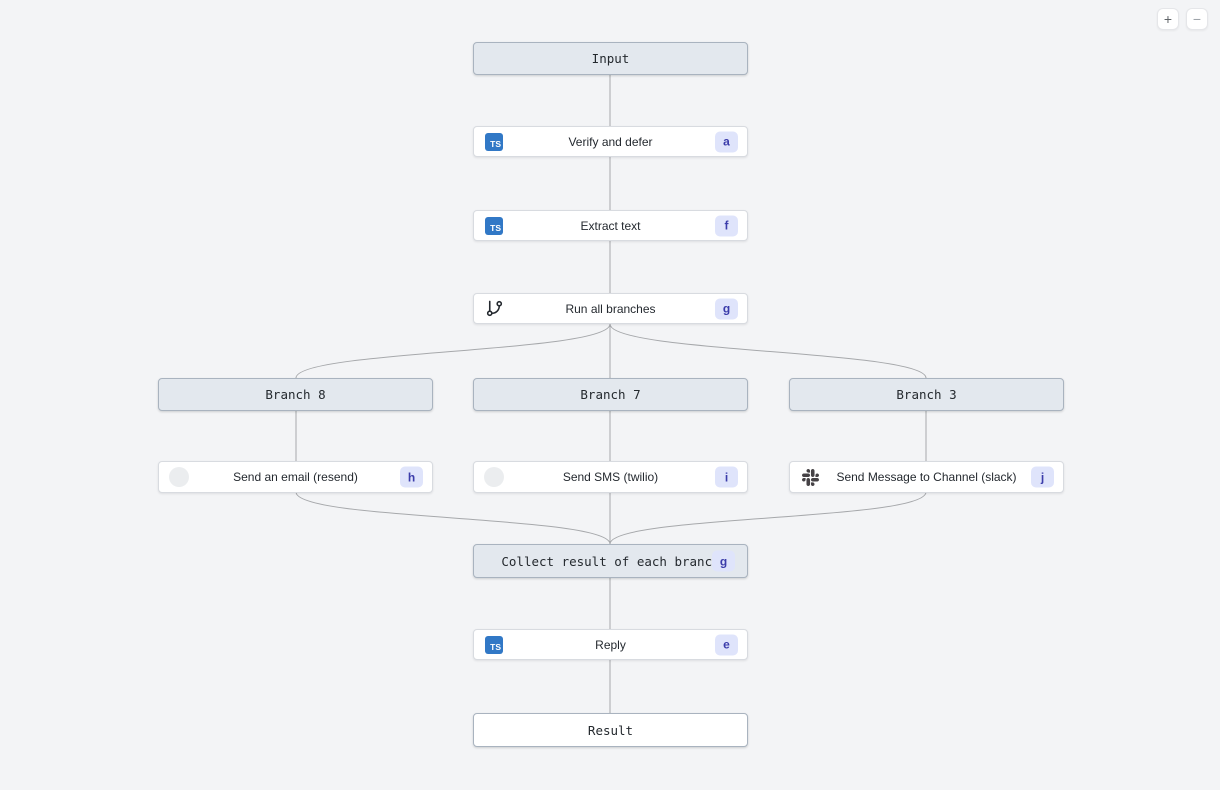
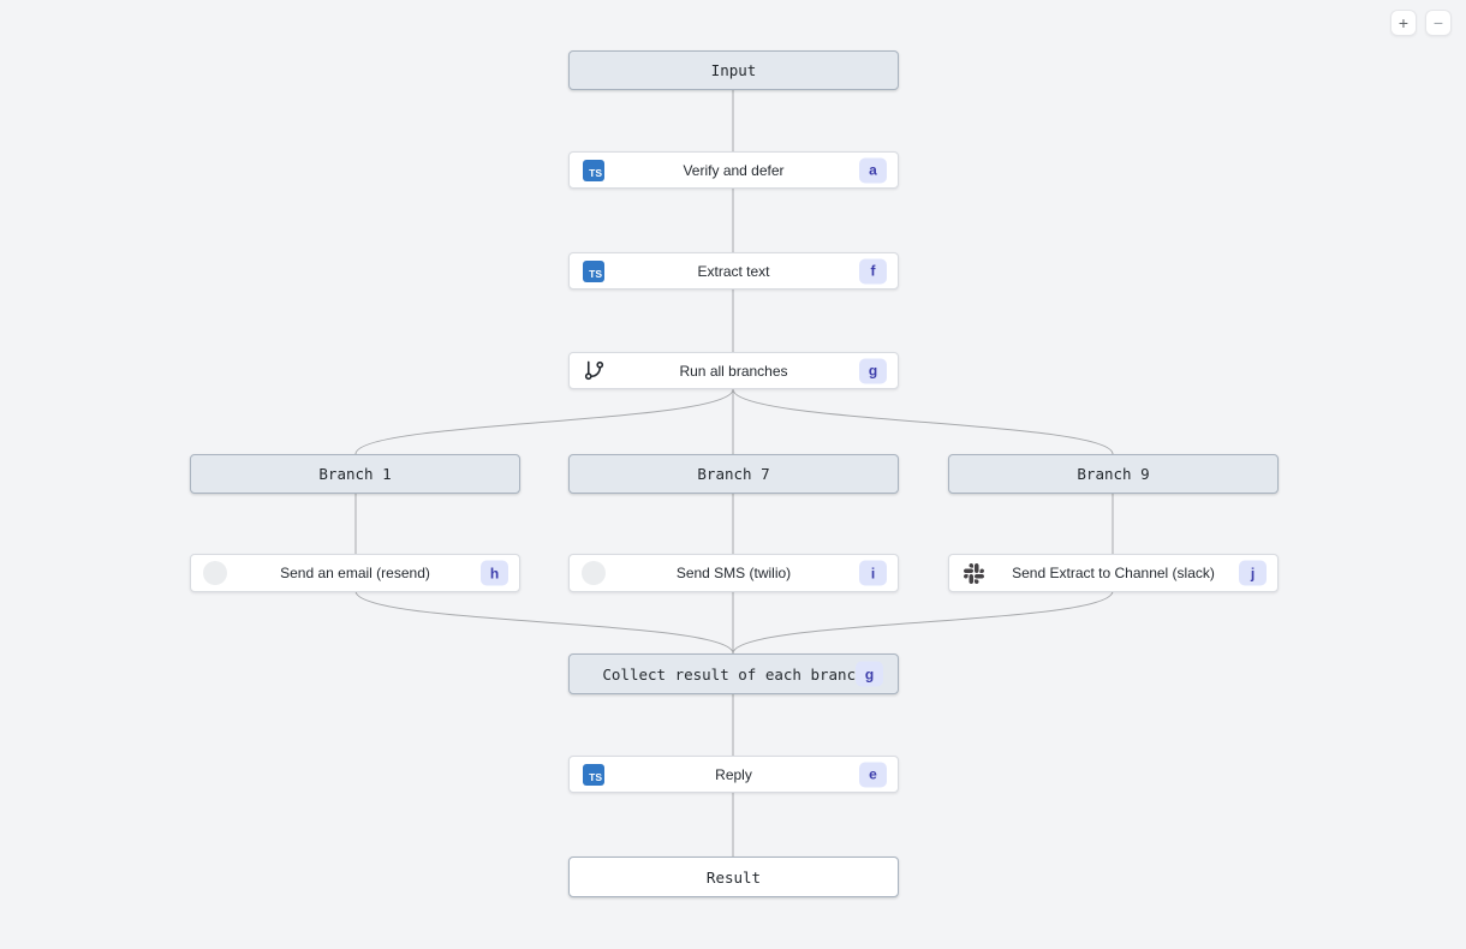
  Input
  TS
  Verify and defer
  a
  TS
  Extract text
  f
  Run all branches
  g
- Branch 8
+ Branch 1
  Branch 7
- Branch 3
+ Branch 9
  Send an email (resend)
  h
  Send SMS (twilio)
  i
- Send Message to Channel (slack)
+ Send Extract to Channel (slack)
  j
  Collect result of each branc
  g
  TS
  Reply
  e
  Result
  +
  −
